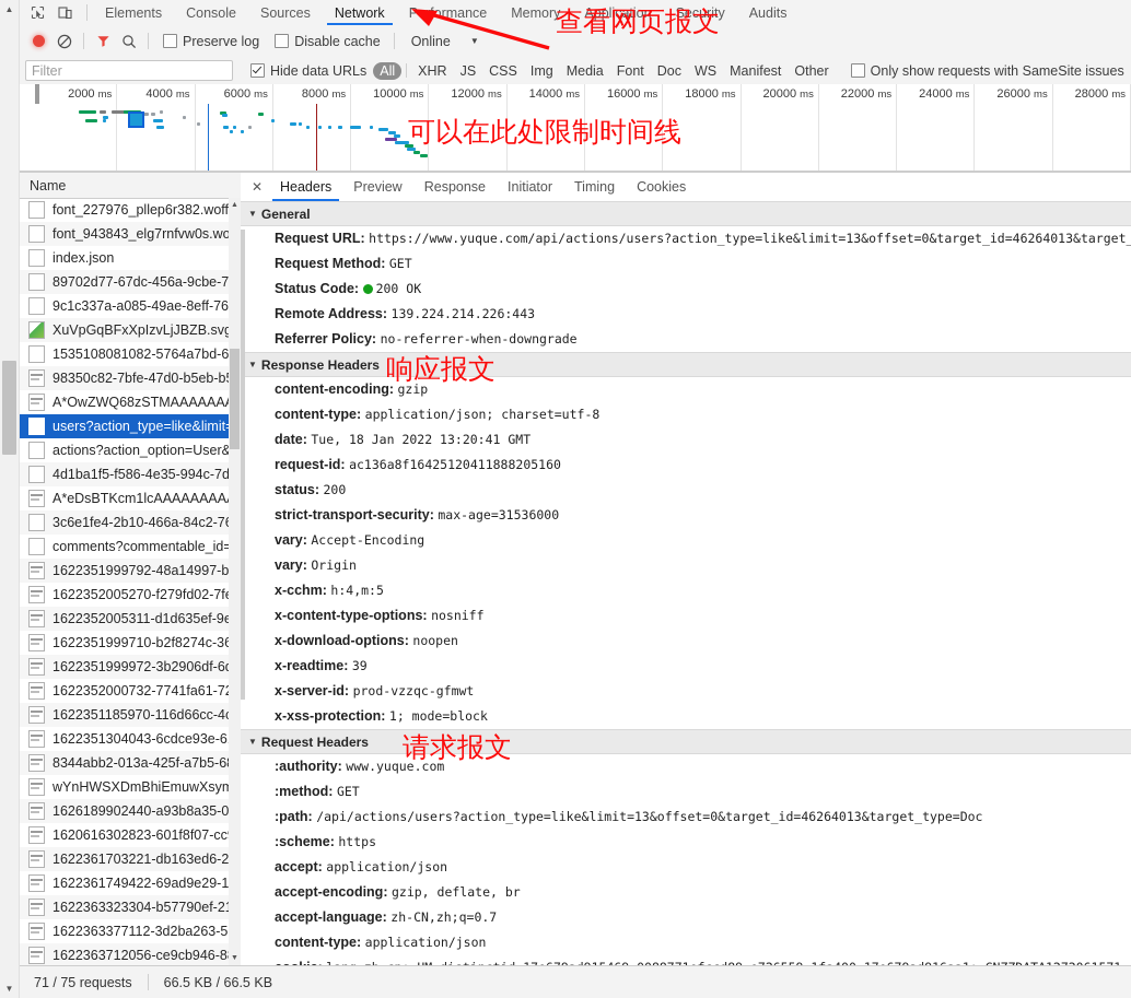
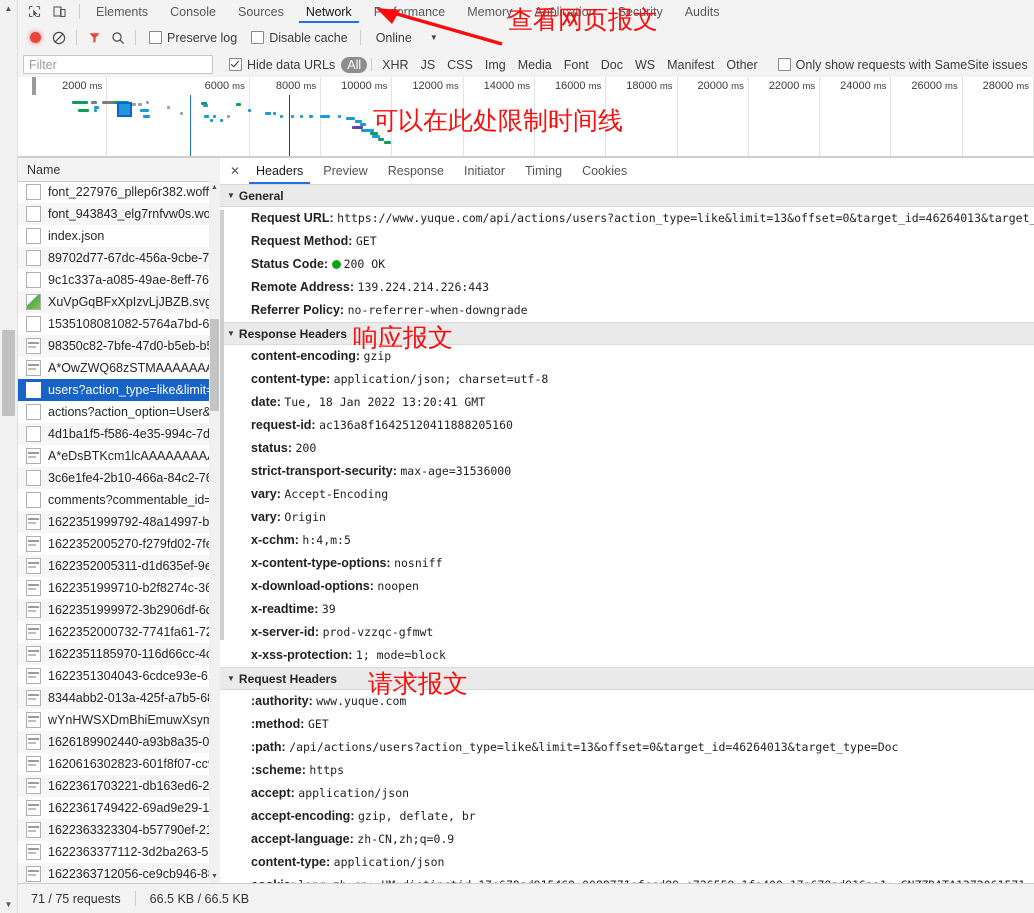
  ▲
  ▼
  Elements
  Console
  Sources
  Network
  Pormance
  Memory
  Application
  Security
  Audits
  Preserve log
  Disable cache
  Online
  ▼
  Filter
  Hide data URLs
  All
  XHR
  JS
  CSS
  Img
  Media
  Font
  Doc
  WS
  Manifest
  Other
  Only show requests with SameSite issues
  2000 ms
- 4000 ms
  6000 ms
  8000 ms
  10000 ms
  12000 ms
  14000 ms
  16000 ms
  18000 ms
  20000 ms
  22000 ms
  24000 ms
  26000 ms
  28000 ms
  Name
  font_227976_pllep6r382.woff
  font_943843_elg7rnfvw0s.wo
  index.json
  89702d77-67dc-456a-9cbe-7
  9c1c337a-a085-49ae-8eff-76
  XuVpGqBFxXpIzvLjJBZB.sv
  1535108081082-5764a7bd-6
  98350c82-7bfe-47d0-b5eb-b
  A*OwZWQ68zSTMAAAAAA
  users?action_type=like&limit
  actions?action_option=User&
  4d1ba1f5-f586-4e35-994c-7d
  A*eDsBTKcm1lcAAAAAAAA
  3c6e1fe4-2b10-466a-84c2-7
  comments?commentable_id=
  1622351999792-48a14997-b
  1622352005270-f279fd02-7f
  1622352005311-d1d635ef-9
  1622351999710-b2f8274c-3
  1622351999972-3b2906df-6
  1622352000732-7741fa61-7
  1622351185970-116d66cc-4
  1622351304043-6cdce93e-6
  8344abb2-013a-425f-a7b5-6
  wYnHWSXDmBhiEmuwXsy
  1626189902440-a93b8a35-0
  1620616302823-601f8f07-cc
  1622361703221-db163ed6-2
  1622361749422-69ad9e29-1
  1622363323304-b57790ef-2
  1622363377112-3d2ba263-5
  1622363712056-ce9cb946-8
  ✕
  Headers
  Preview
  Response
  Initiator
  Timing
  Cookies
  ▼
  General
  Request URL: https://www.yuque.com/api/actions/users?action_type=like&limit=13&offset=0&target_id=46264013&target_
  Request Method: GET
  Status Code: 200 OK
  Remote Address: 139.224.214.226:443
  Referrer Policy: no-referrer-when-downgrade
  ▼
  Response Headers
  content-encoding: gzip
  content-type: application/json; charset=utf-8
  date: Tue, 18 Jan 2022 13:20:41 GMT
  request-id: ac136a8f16425120411888205160
  status: 200
  strict-transport-security: max-age=31536000
  vary: Accept-Encoding
  vary: Origin
  x-cchm: h:4,m:5
  x-content-type-options: nosniff
  x-download-options: noopen
  x-readtime: 39
  x-server-id: prod-vzzqc-gfmwt
  x-xss-protection: 1; mode=block
  ▼
  Request Headers
  :authority: www.yuque.com
  :method: GET
  :path: /api/actions/users?action_type=like&limit=13&offset=0&target_id=46264013&target_type=Doc
  :scheme: https
  accept: application/json
  accept-encoding: gzip, deflate, br
- accept-language: zh-CN,zh;q=0.7
+ accept-language: zh-CN,zh;q=0.9
  content-type: application/json
  71 / 75 requests
  66.5 KB / 66.5 KB
  查看网页报文
  可以在此处限制时间线
  响应报文
  请求报文
